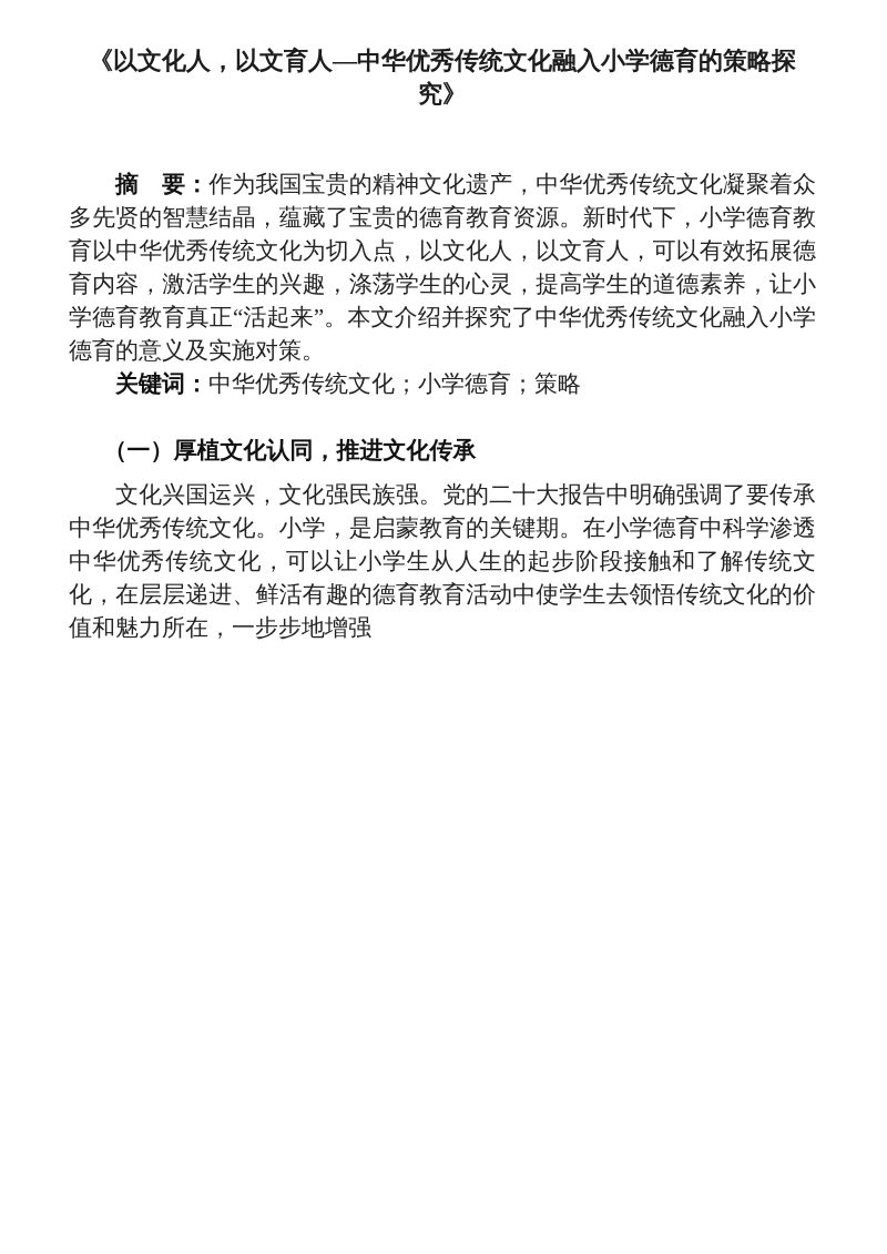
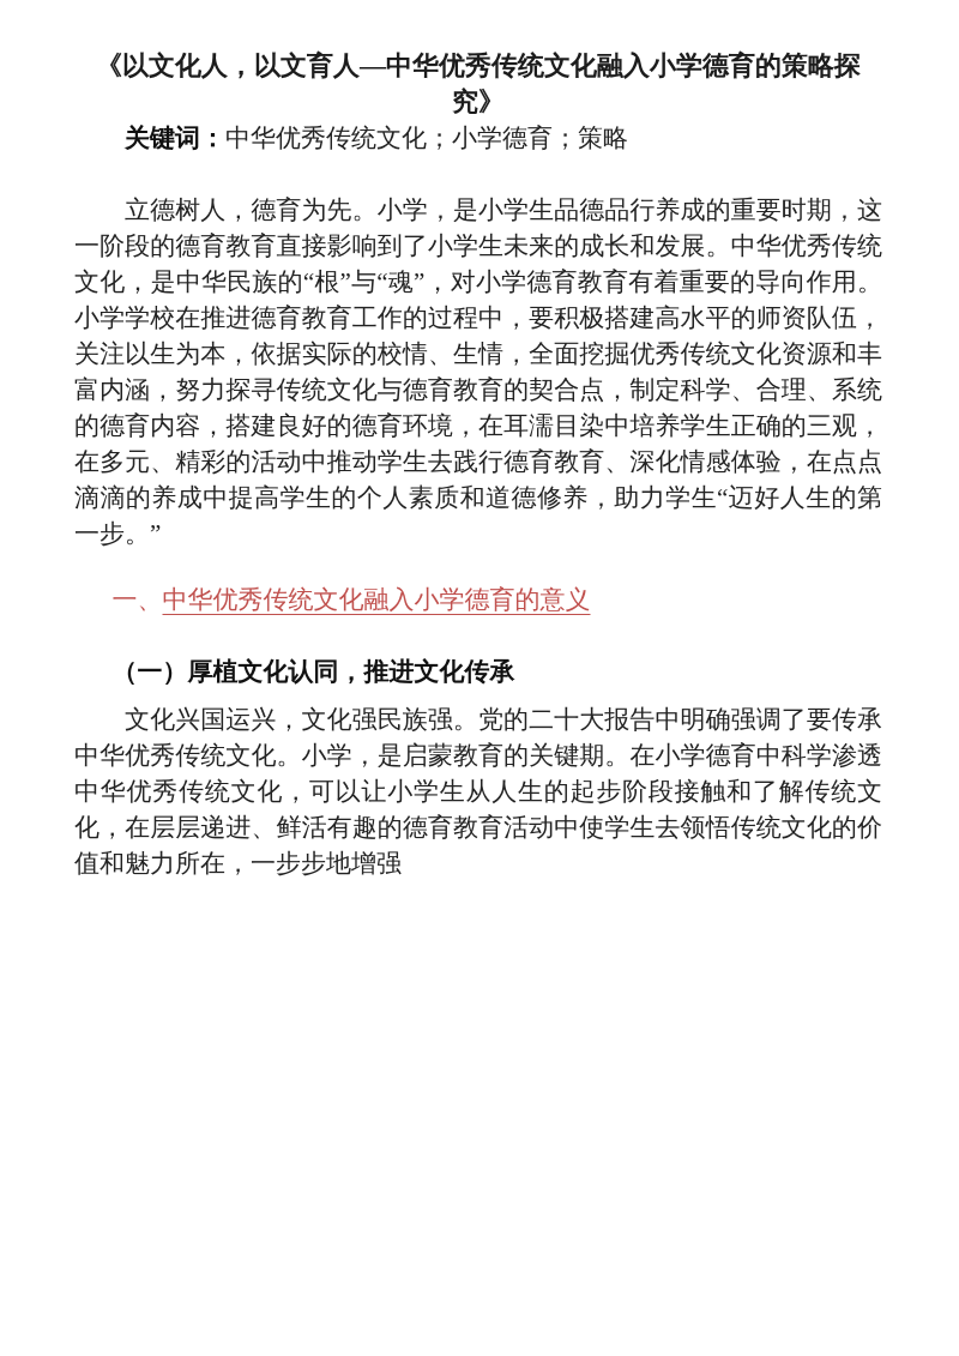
  《以文化人，以文育人—中华优秀传统文化融入小学德育的策略探究》
- 摘 要：作为我国宝贵的精神文化遗产，中华优秀传统文化凝聚着众多先贤的智慧结晶，蕴藏了宝贵的德育教育资源。新时代下，小学德育教育以中华优秀传统文化为切入点，以文化人，以文育人，可以有效拓展德育内容，激活学生的兴趣，涤荡学生的心灵，提高学生的道德素养，让小学德育教育真正“活起来”。本文介绍并探究了中华优秀传统文化融入小学德育的意义及实施对策。
  关键词：中华优秀传统文化；小学德育；策略
+ 立德树人，德育为先。小学，是小学生品德品行养成的重要时期，这一阶段的德育教育直接影响到了小学生未来的成长和发展。中华优秀传统文化，是中华民族的“根”与“魂”，对小学德育教育有着重要的导向作用。小学学校在推进德育教育工作的过程中，要积极搭建高水平的师资队伍，关注以生为本，依据实际的校情、生情，全面挖掘优秀传统文化资源和丰富内涵，努力探寻传统文化与德育教育的契合点，制定科学、合理、系统的德育内容，搭建良好的德育环境，在耳濡目染中培养学生正确的三观，在多元、精彩的活动中推动学生去践行德育教育、深化情感体验，在点点滴滴的养成中提高学生的个人素质和道德修养，助力学生“迈好人生的第一步。”
+ 一、中华优秀传统文化融入小学德育的意义
  （一）厚植文化认同，推进文化传承
  文化兴国运兴，文化强民族强。党的二十大报告中明确强调了要传承中华优秀传统文化。小学，是启蒙教育的关键期。在小学德育中科学渗透中华优秀传统文化，可以让小学生从人生的起步阶段接触和了解传统文化，在层层递进、鲜活有趣的德育教育活动中使学生去领悟传统文化的价值和魅力所在，一步步地增强
